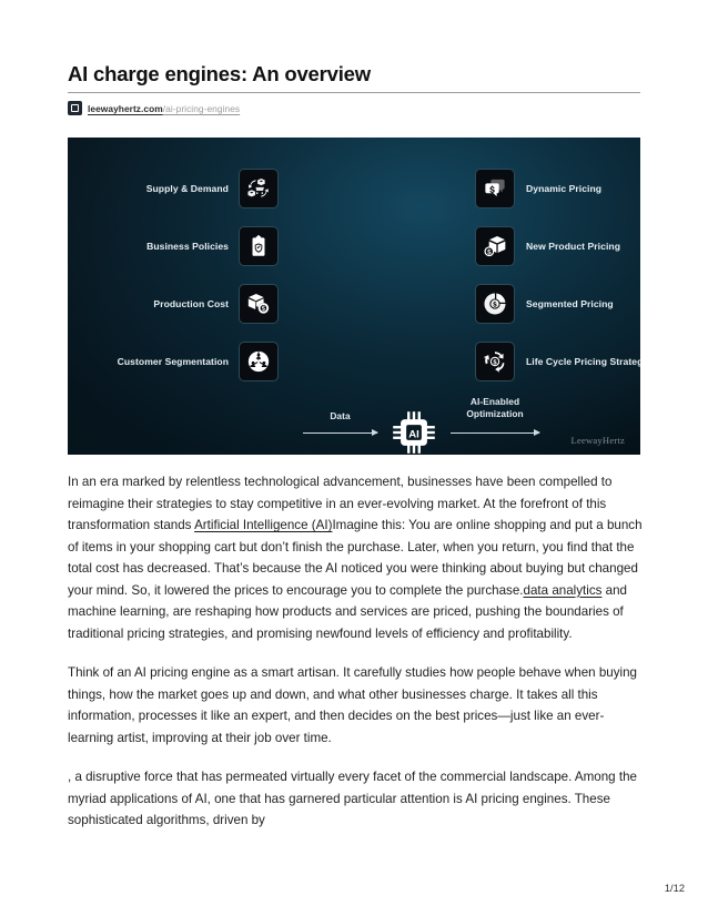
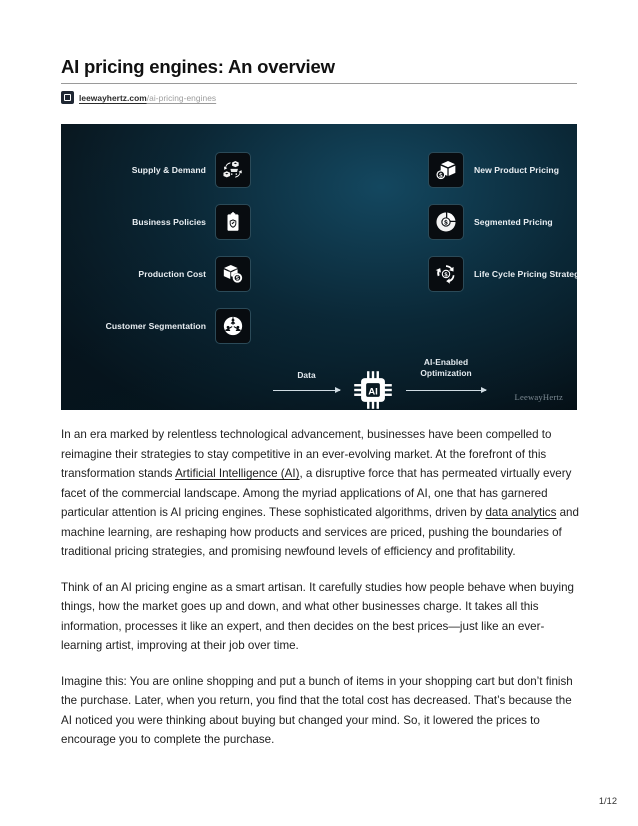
- AI charge engines: An overview
+ AI pricing engines: An overview
  leewayhertz.com/ai-pricing-engines
  Supply & Demand
  Business Policies
  Production Cost
  Customer Segmentation
  Data
  AI-Enabled Optimization
  AI
- Dynamic Pricing
  New Product Pricing
  Segmented Pricing
  Life Cycle Pricing Strateg
  LeewayHertz
- In an era marked by relentless technological advancement, businesses have been compelled to reimagine their strategies to stay competitive in an ever-evolving market. At the forefront of this transformation stands Artificial Intelligence (AI)Imagine this: You are online shopping and put a bunch of items in your shopping cart but don’t finish the purchase. Later, when you return, you find that the total cost has decreased. That’s because the AI noticed you were thinking about buying but changed your mind. So, it lowered the prices to encourage you to complete the purchase.data analytics and machine learning, are reshaping how products and services are priced, pushing the boundaries of traditional pricing strategies, and promising newfound levels of efficiency and profitability.
+ In an era marked by relentless technological advancement, businesses have been compelled to reimagine their strategies to stay competitive in an ever-evolving market. At the forefront of this transformation stands Artificial Intelligence (AI), a disruptive force that has permeated virtually every facet of the commercial landscape. Among the myriad applications of AI, one that has garnered particular attention is AI pricing engines. These sophisticated algorithms, driven by data analytics and machine learning, are reshaping how products and services are priced, pushing the boundaries of traditional pricing strategies, and promising newfound levels of efficiency and profitability.
  Think of an AI pricing engine as a smart artisan. It carefully studies how people behave when buying things, how the market goes up and down, and what other businesses charge. It takes all this information, processes it like an expert, and then decides on the best prices—just like an ever-learning artist, improving at their job over time.
- , a disruptive force that has permeated virtually every facet of the commercial landscape. Among the myriad applications of AI, one that has garnered particular attention is AI pricing engines. These sophisticated algorithms, driven by
+ Imagine this: You are online shopping and put a bunch of items in your shopping cart but don’t finish the purchase. Later, when you return, you find that the total cost has decreased. That’s because the AI noticed you were thinking about buying but changed your mind. So, it lowered the prices to encourage you to complete the purchase.
  1/12
